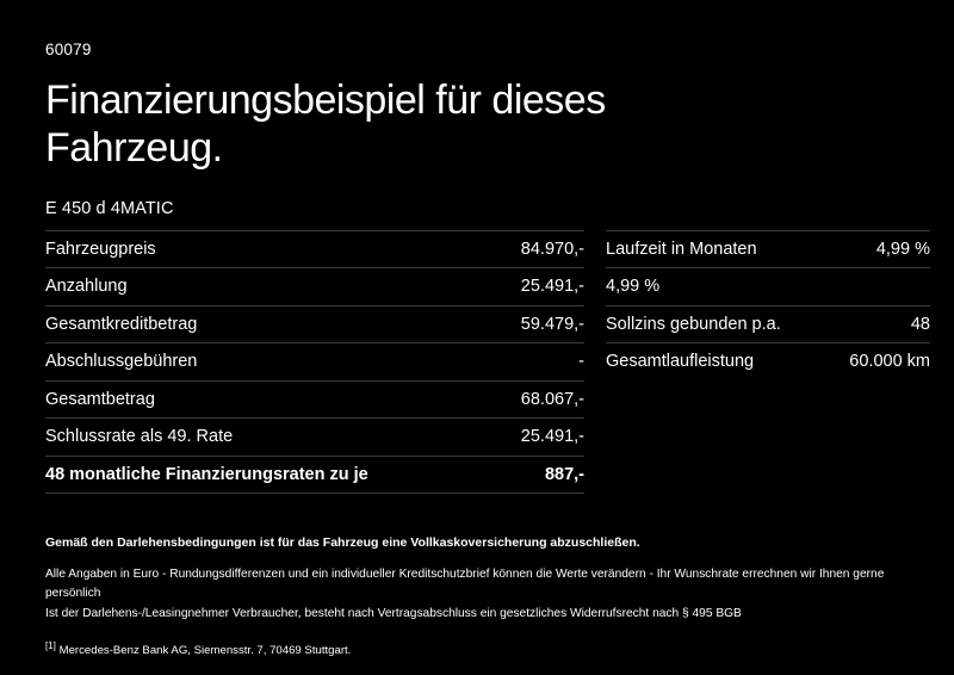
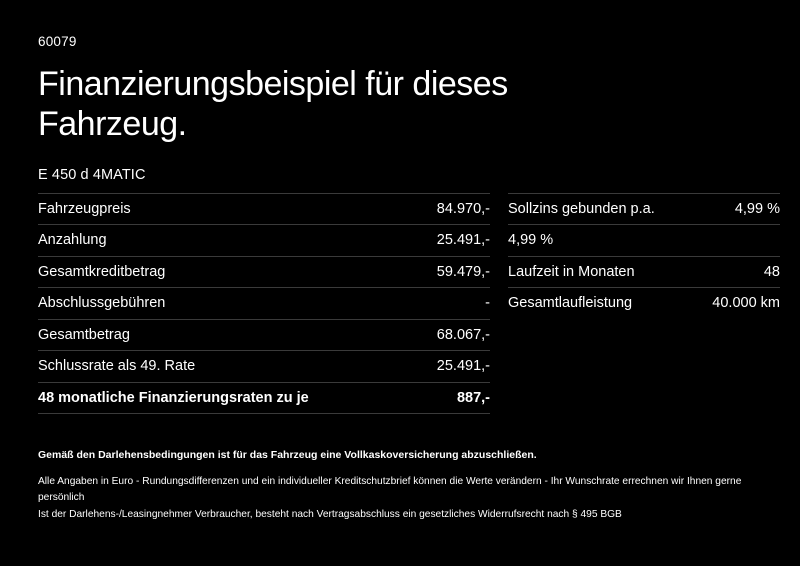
  60079
  Finanzierungsbeispiel für dieses Fahrzeug.
  E 450 d 4MATIC
  Fahrzeugpreis
  84.970,-
  Anzahlung
  25.491,-
  Gesamtkreditbetrag
  59.479,-
  Abschlussgebühren
  -
  Gesamtbetrag
  68.067,-
  Schlussrate als 49. Rate
  25.491,-
  48 monatliche Finanzierungsraten zu je
  887,-
- Laufzeit in Monaten
+ Sollzins gebunden p.a.
  4,99 %
  4,99 %
- Sollzins gebunden p.a.
+ Laufzeit in Monaten
  48
  Gesamtlaufleistung
- 60.000 km
+ 40.000 km
  Gemäß den Darlehensbedingungen ist für das Fahrzeug eine Vollkaskoversicherung abzuschließen.
  Alle Angaben in Euro - Rundungsdifferenzen und ein individueller Kreditschutzbrief können die Werte verändern - Ihr Wunschrate errechnen wir Ihnen gerne persönlich
  Ist der Darlehens-/Leasingnehmer Verbraucher, besteht nach Vertragsabschluss ein gesetzliches Widerrufsrecht nach § 495 BGB
- [1] Mercedes-Benz Bank AG, Siemensstr. 7, 70469 Stuttgart.
